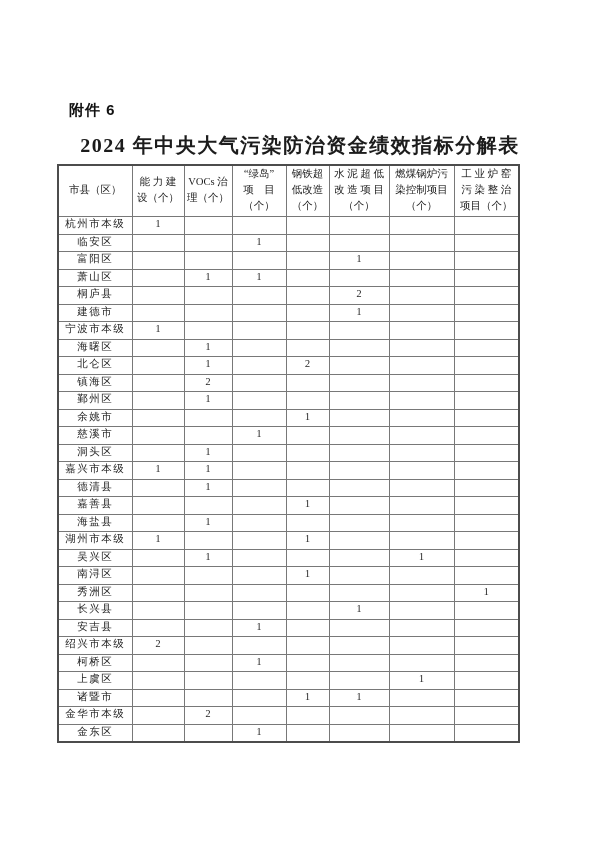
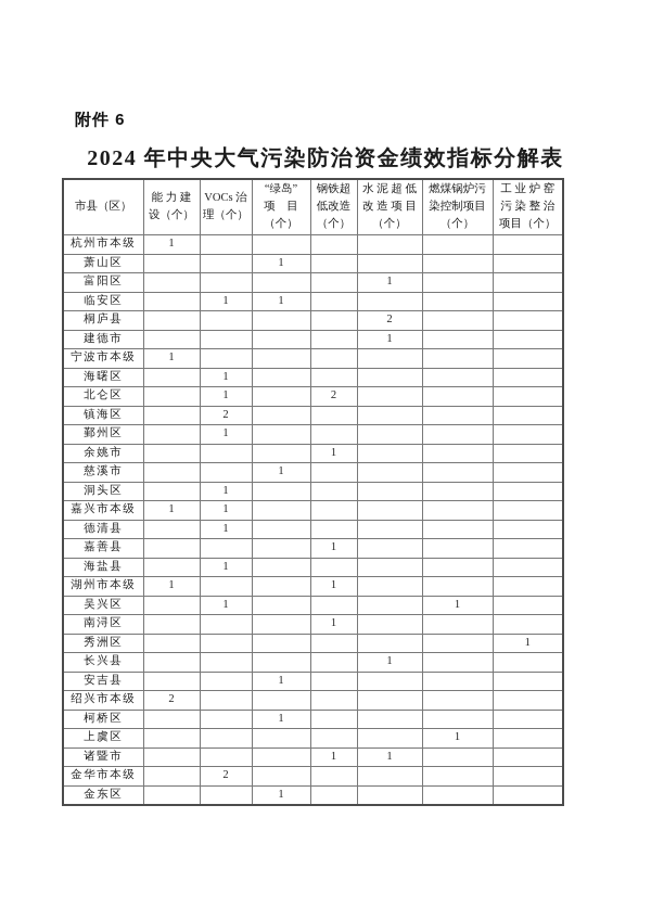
  附件 6
  2024 年中央大气污染防治资金绩效指标分解表
  市县（区）	能 力 建 设（个）	VOCs 治 理（个）	“绿岛” 项 目 （个）	钢铁超 低改造 （个）	水 泥 超 低 改 造 项 目 （个）	燃煤锅炉污 染控制项目 （个）	工 业 炉 窑 污 染 整 治 项目（个）
  杭州市本级	1
- 临安区			1
+ 萧山区			1
  富阳区					1
- 萧山区		1	1
+ 临安区		1	1
  桐庐县					2
  建德市					1
  宁波市本级	1
  海曙区		1
  北仑区		1		2
  镇海区		2
  鄞州区		1
  余姚市				1
  慈溪市			1
  洞头区		1
  嘉兴市本级	1	1
  德清县		1
  嘉善县				1
  海盐县		1
  湖州市本级	1			1
  吴兴区		1				1
  南浔区				1
  秀洲区							1
  长兴县					1
  安吉县			1
  绍兴市本级	2
  柯桥区			1
  上虞区						1
  诸暨市				1	1
  金华市本级		2
  金东区			1
